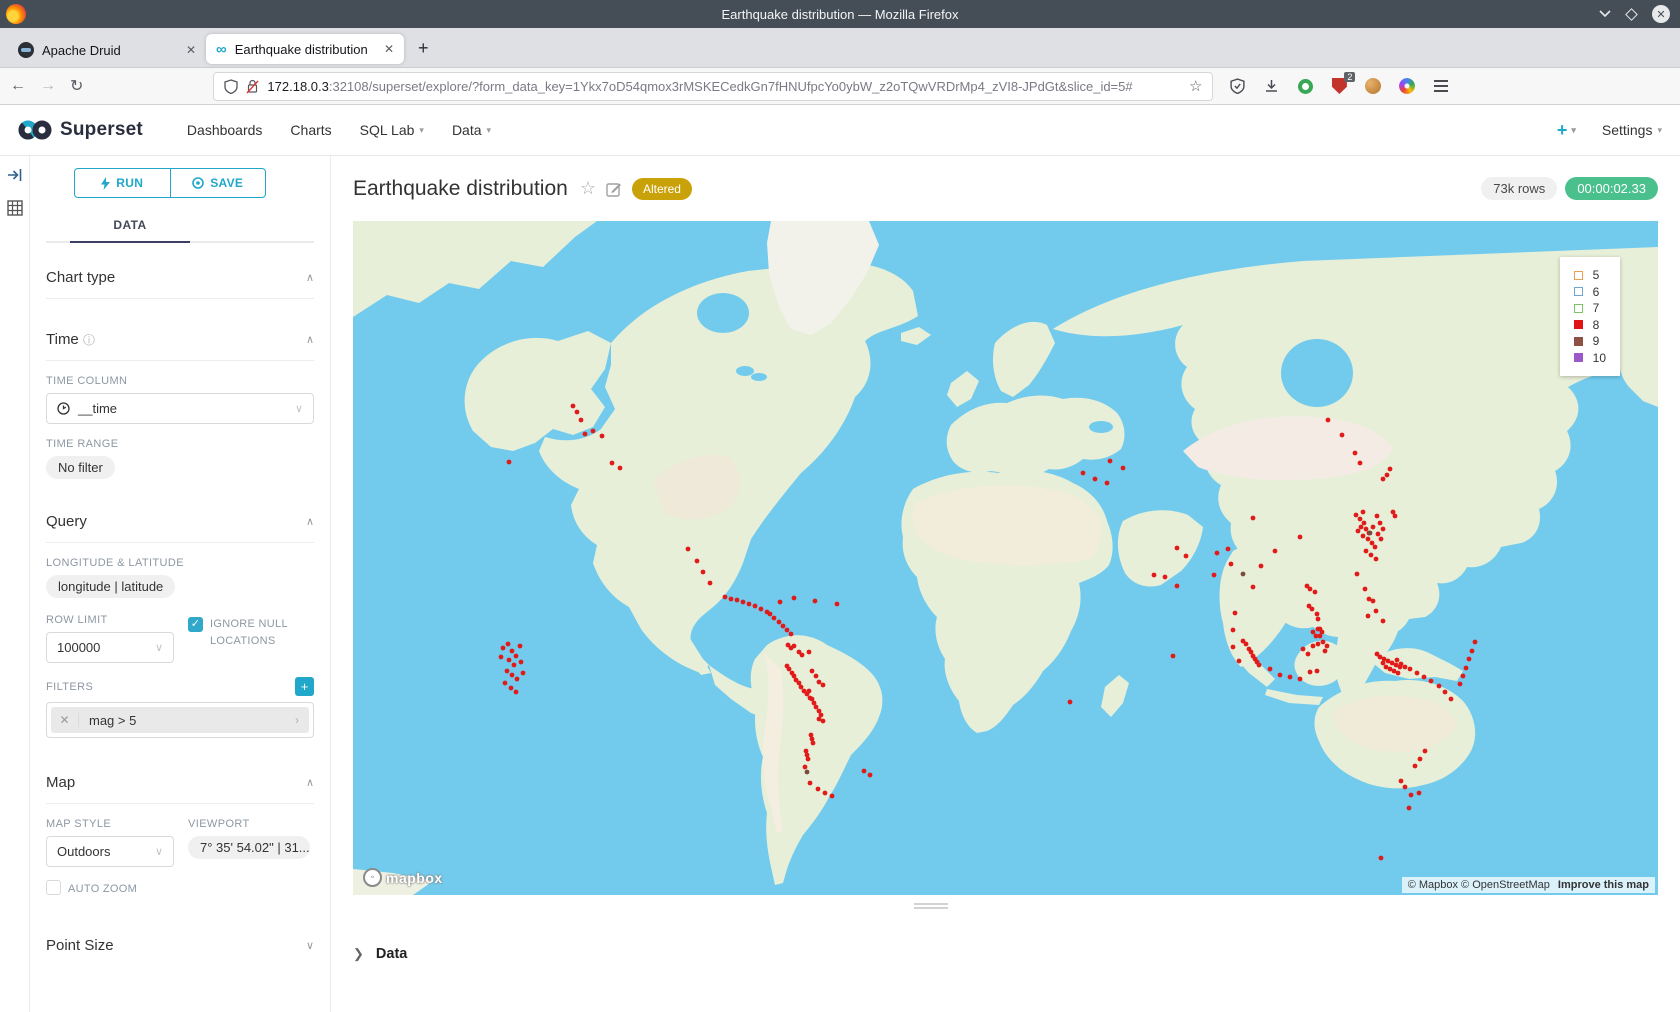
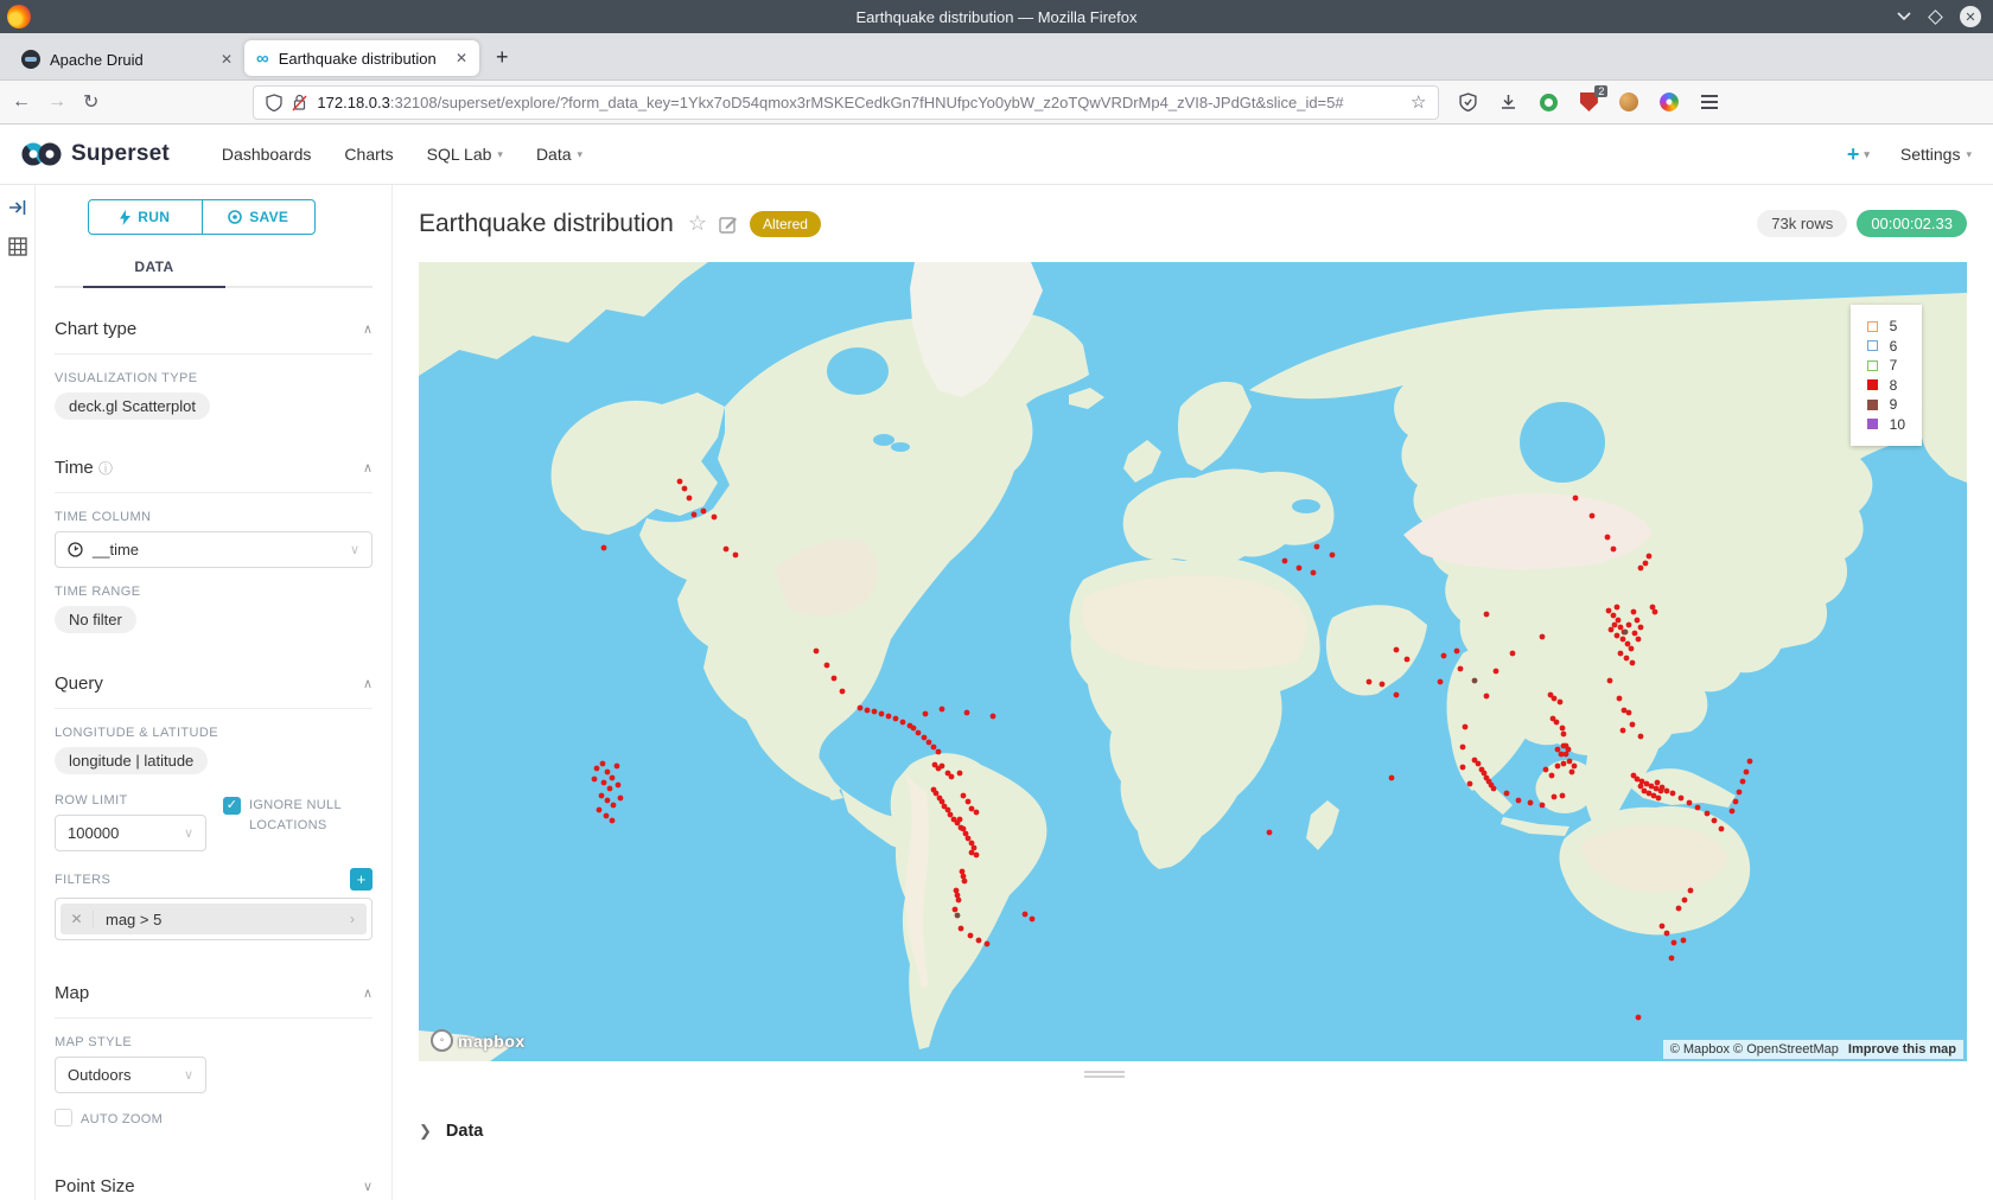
  Earthquake distribution — Mozilla Firefox
  ✕
  Apache Druid
  ✕
  ∞
  Earthquake distribution
  ✕
  +
  ←
  →
  ↻
  172.18.0.3:32108/superset/explore/?form_data_key=1Ykx7oD54qmox3rMSKECedkGn7fHNUfpcYo0ybW_z2oTQwVRDrMp4_zVI8-JPdGt&slice_id=5#
  ☆
  2
  Superset
  Dashboards
  Charts
  SQL Lab
  ▾
  Data
  ▾
  +
  ▾
  Settings
  ▾
  RUN
  SAVE
  DATA
  Chart type
  ∧
+ VISUALIZATION TYPE
+ deck.gl Scatterplot
  Time ⓘ
  ∧
  TIME COLUMN
  __time
  ∨
  TIME RANGE
  No filter
  Query
  ∧
  LONGITUDE & LATITUDE
  longitude | latitude
  ROW LIMIT
  100000
  ∨
  ✓
  IGNORE NULL LOCATIONS
  FILTERS
  +
  ✕
  mag > 5
  ›
  Map
  ∧
  MAP STYLE
  Outdoors
  ∨
  AUTO ZOOM
- VIEWPORT
- 7° 35' 54.02" | 31...
  Point Size
  ∨
  Earthquake distribution
  ☆
  Altered
  73k rows
  00:00:02.33
  5
  6
  7
  8
  9
  10
  ◦
  mapbox
  © Mapbox © OpenStreetMap Improve this map
  ❯
  Data
